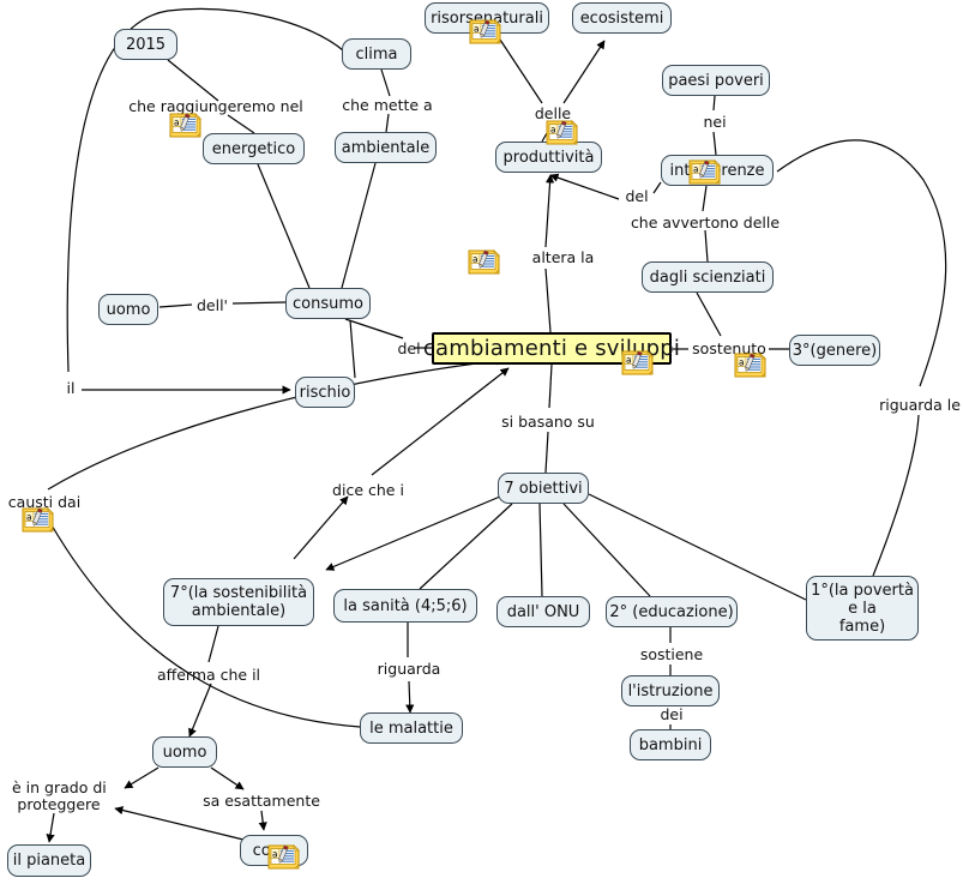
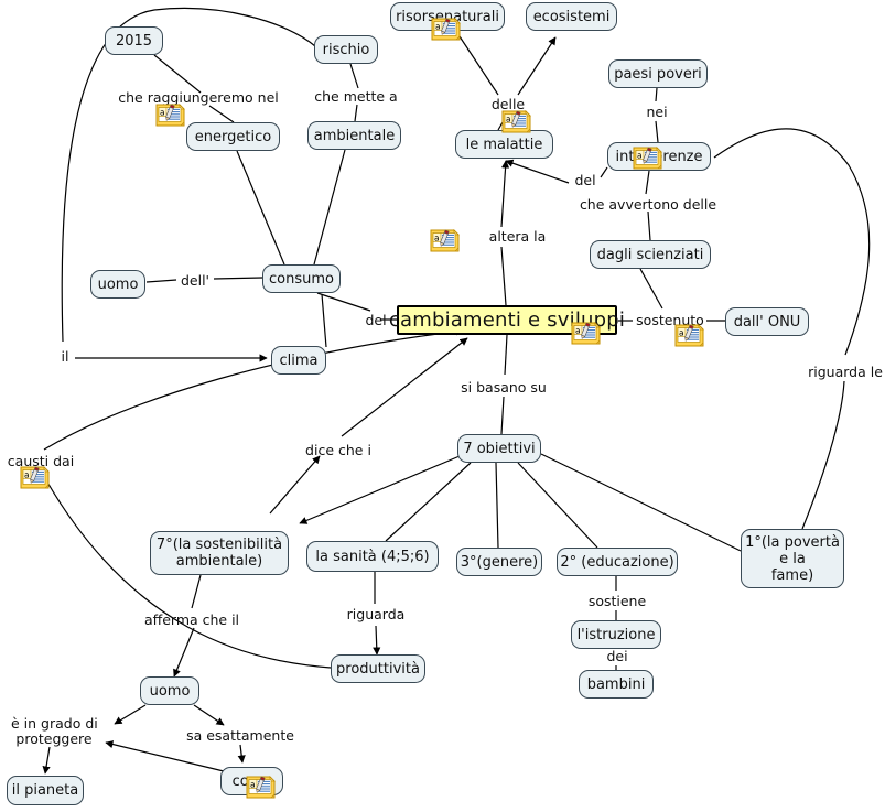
  2015
- clima
+ rischio
  risorsenaturali
  ecosistemi
  paesi poveri
  energetico
  ambientale
- produttività
+ le malattie
  dagli scienziati
  uomo
  consumo
  cambiamenti e sviluppi
- 3°(genere)
+ dall' ONU
- rischio
+ clima
  7 obiettivi
  7°(la sostenibilità
  ambientale)
  la sanità (4;5;6)
- dall' ONU
+ 3°(genere)
  2° (educazione)
  1°(la povertà
  e la
  fame)
  l'istruzione
- le malattie
+ produttività
  bambini
  uomo
  il pianeta
  che raggiungeremo nel
  che mette a
  delle
  nei
  del
  che avvertono delle
  altera la
  dell'
  del
  sostenuto
  il
  riguarda le
  si basano su
  dice che i
  causti dai
  sostiene
  afferma che il
  riguarda
  dei
  è in grado di
  proteggere
  sa esattamente
  a
  a
  a
  a
  a
  a
  a
  a
  a
